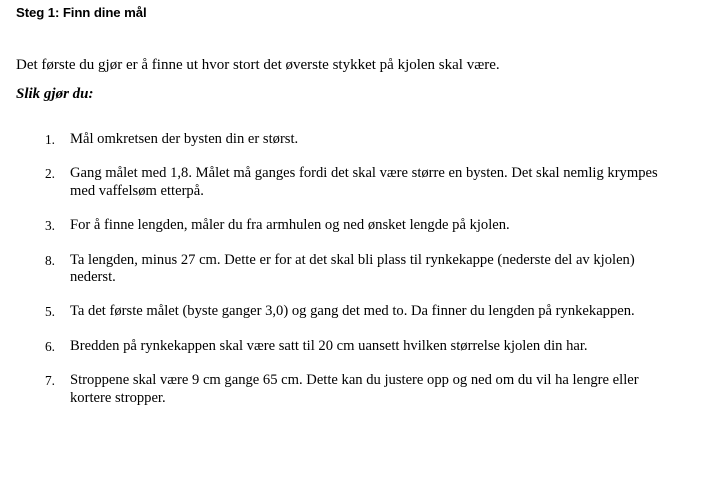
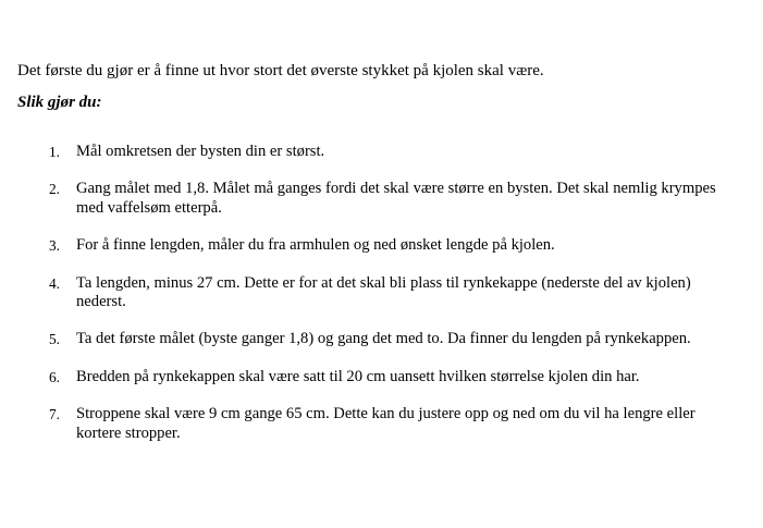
- Steg 1: Finn dine mål
  Det første du gjør er å finne ut hvor stort det øverste stykket på kjolen skal være.
  Slik gjør du:
  1.
  Mål omkretsen der bysten din er størst.
  2.
  Gang målet med 1,8. Målet må ganges fordi det skal være større en bysten. Det skal nemlig krympes med vaffelsøm etterpå.
  3.
  For å finne lengden, måler du fra armhulen og ned ønsket lengde på kjolen.
- 8.
+ 4.
  Ta lengden, minus 27 cm. Dette er for at det skal bli plass til rynkekappe (nederste del av kjolen) nederst.
  5.
- Ta det første målet (byste ganger 3,0) og gang det med to. Da finner du lengden på rynkekappen.
+ Ta det første målet (byste ganger 1,8) og gang det med to. Da finner du lengden på rynkekappen.
  6.
  Bredden på rynkekappen skal være satt til 20 cm uansett hvilken størrelse kjolen din har.
  7.
  Stroppene skal være 9 cm gange 65 cm. Dette kan du justere opp og ned om du vil ha lengre eller kortere stropper.
